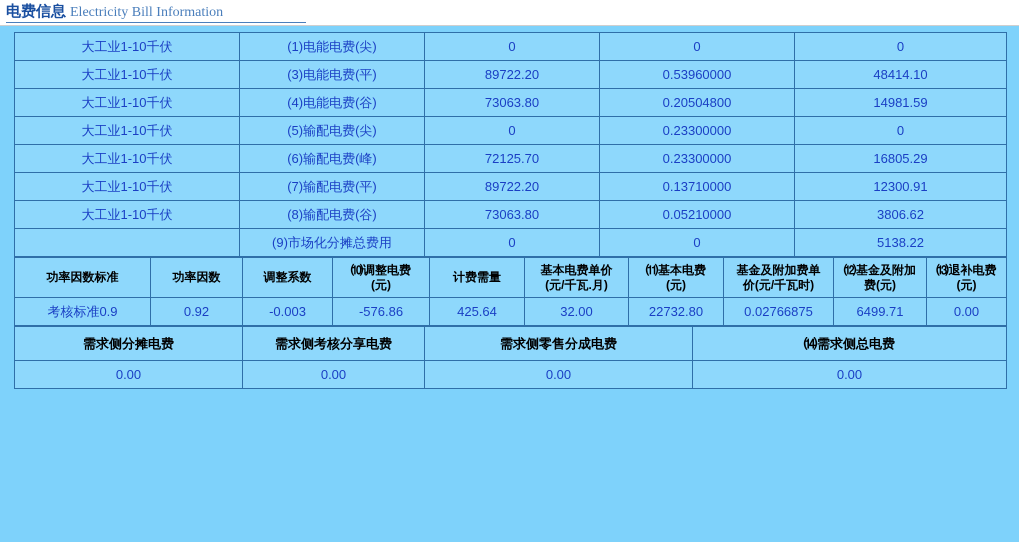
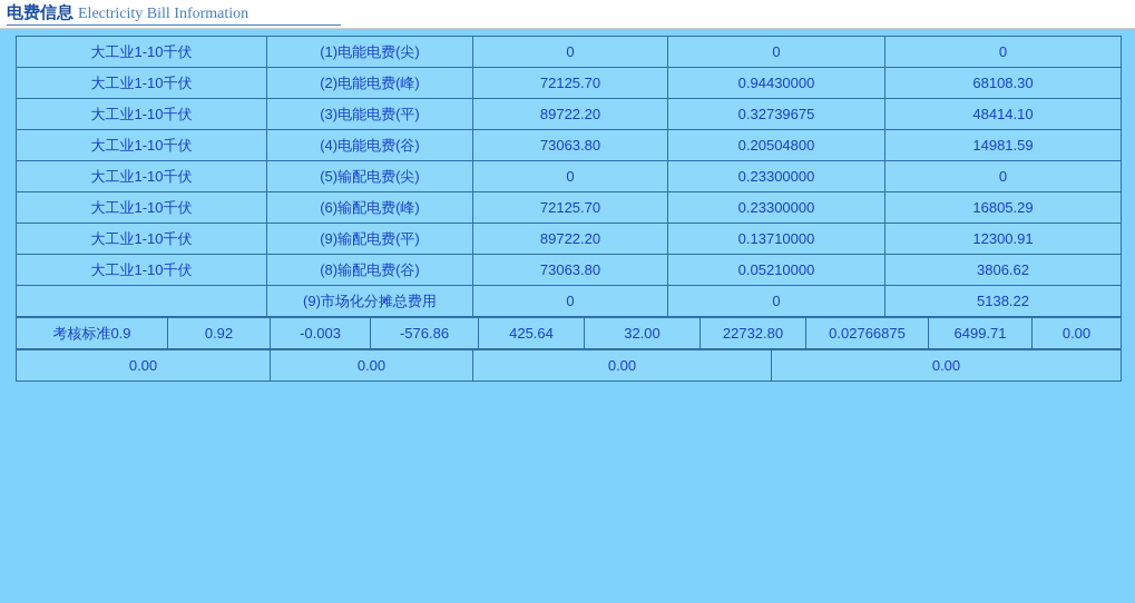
  电费信息 Electricity Bill Information
  大工业1-10千伏	(1)电能电费(尖)	0	0	0
+ 大工业1-10千伏	(2)电能电费(峰)	72125.70	0.94430000	68108.30
- 大工业1-10千伏	(3)电能电费(平)	89722.20	0.53960000	48414.10
+ 大工业1-10千伏	(3)电能电费(平)	89722.20	0.32739675	48414.10
  大工业1-10千伏	(4)电能电费(谷)	73063.80	0.20504800	14981.59
  大工业1-10千伏	(5)输配电费(尖)	0	0.23300000	0
  大工业1-10千伏	(6)输配电费(峰)	72125.70	0.23300000	16805.29
- 大工业1-10千伏	(7)输配电费(平)	89722.20	0.13710000	12300.91
+ 大工业1-10千伏	(9)输配电费(平)	89722.20	0.13710000	12300.91
  大工业1-10千伏	(8)输配电费(谷)	73063.80	0.05210000	3806.62
  	(9)市场化分摊总费用	0	0	5138.22
- 功率因数标准	功率因数	调整系数	⑽调整电费 (元)	计费需量	基本电费单价 (元/千瓦.月)	⑾基本电费 (元)	基金及附加费单 价(元/千瓦时)	⑿基金及附加 费(元)	⒀退补电费 (元)
  考核标准0.9	0.92	-0.003	-576.86	425.64	32.00	22732.80	0.02766875	6499.71	0.00
- 需求侧分摊电费	需求侧考核分享电费	需求侧零售分成电费	⒁需求侧总电费
  0.00	0.00	0.00	0.00
